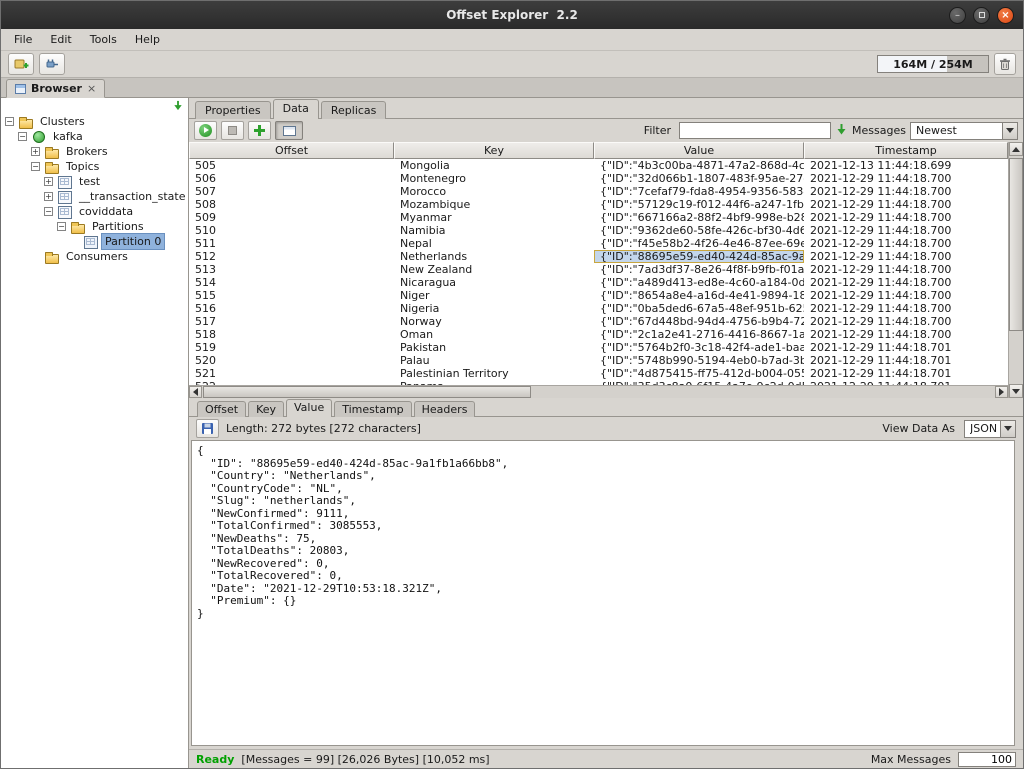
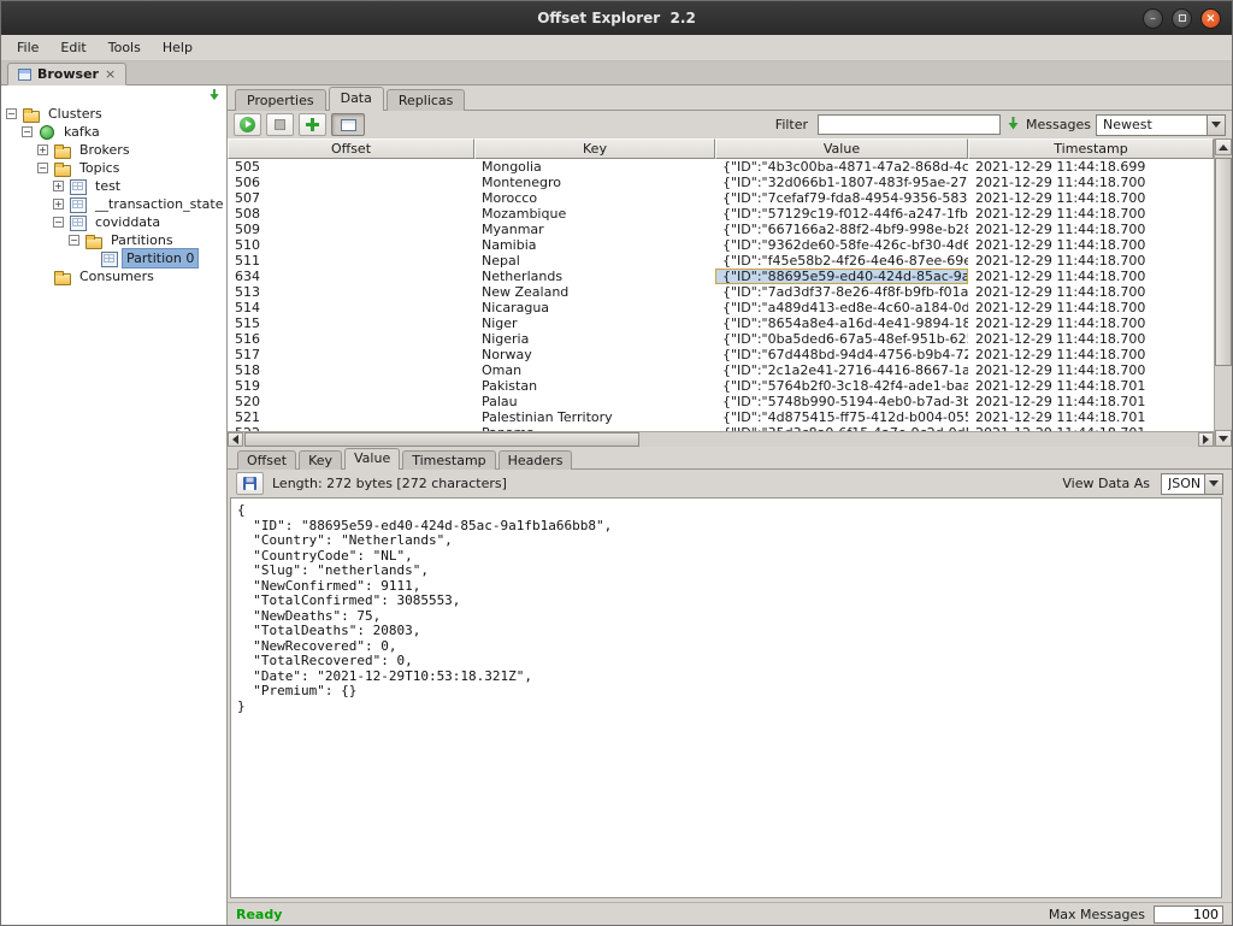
  Offset Explorer 2.2
  –
  ×
  File
  Edit
  Tools
  Help
- 164M / 254M
  Browser
  ×
  −
  Clusters
  −
  kafka
  +
  Brokers
  −
  Topics
  +
  test
  +
  __transaction_state
  −
  coviddata
  −
  Partitions
  Partition 0
  Consumers
  Properties
  Data
  Replicas
  Filter
  Messages
  Newest
  Offset
  Key
  Value
  Timestamp
  505
  Mongolia
  {"ID":"4b3c00ba-4871-47a2-868d-4c
- 2021-12-13 11:44:18.699
+ 2021-12-29 11:44:18.699
  506
  Montenegro
  {"ID":"32d066b1-1807-483f-95ae-27
  2021-12-29 11:44:18.700
  507
  Morocco
  {"ID":"7cefaf79-fda8-4954-9356-583
  2021-12-29 11:44:18.700
  508
  Mozambique
  {"ID":"57129c19-f012-44f6-a247-1fb
  2021-12-29 11:44:18.700
  509
  Myanmar
  {"ID":"667166a2-88f2-4bf9-998e-b2
  2021-12-29 11:44:18.700
  510
  Namibia
  {"ID":"9362de60-58fe-426c-bf30-4d6
  2021-12-29 11:44:18.700
  511
  Nepal
  {"ID":"f45e58b2-4f26-4e46-87ee-69e
  2021-12-29 11:44:18.700
- 512
+ 634
  Netherlands
  {"ID":"88695e59-ed40-424d-85ac-9a
  2021-12-29 11:44:18.700
  513
  New Zealand
  {"ID":"7ad3df37-8e26-4f8f-b9fb-f01a
  2021-12-29 11:44:18.700
  514
  Nicaragua
  {"ID":"a489d413-ed8e-4c60-a184-0d
  2021-12-29 11:44:18.700
  515
  Niger
  {"ID":"8654a8e4-a16d-4e41-9894-18
  2021-12-29 11:44:18.700
  516
  Nigeria
  {"ID":"0ba5ded6-67a5-48ef-951b-62
  2021-12-29 11:44:18.700
  517
  Norway
  {"ID":"67d448bd-94d4-4756-b9b4-72
  2021-12-29 11:44:18.700
  518
  Oman
  {"ID":"2c1a2e41-2716-4416-8667-1a
  2021-12-29 11:44:18.700
  519
  Pakistan
  {"ID":"5764b2f0-3c18-42f4-ade1-baa
  2021-12-29 11:44:18.701
  520
  Palau
  {"ID":"5748b990-5194-4eb0-b7ad-3b
  2021-12-29 11:44:18.701
  521
  Palestinian Territory
  {"ID":"4d875415-ff75-412d-b004-05
  2021-12-29 11:44:18.701
  Offset
  Key
  Value
  Timestamp
  Headers
  Length: 272 bytes [272 characters]
  View Data As
  JSON
  {
  "ID": "88695e59-ed40-424d-85ac-9a1fb1a66bb8",
  "Country": "Netherlands",
  "CountryCode": "NL",
  "Slug": "netherlands",
  "NewConfirmed": 9111,
  "TotalConfirmed": 3085553,
  "NewDeaths": 75,
  "TotalDeaths": 20803,
  "NewRecovered": 0,
  "TotalRecovered": 0,
  "Date": "2021-12-29T10:53:18.321Z",
  "Premium": {}
  }
  Ready
- [Messages = 99] [26,026 Bytes] [10,052 ms]
  Max Messages
  100
